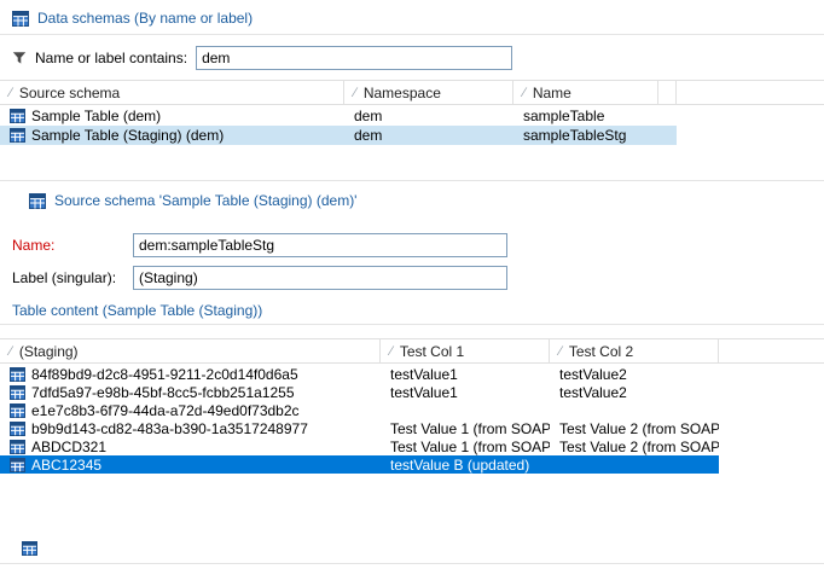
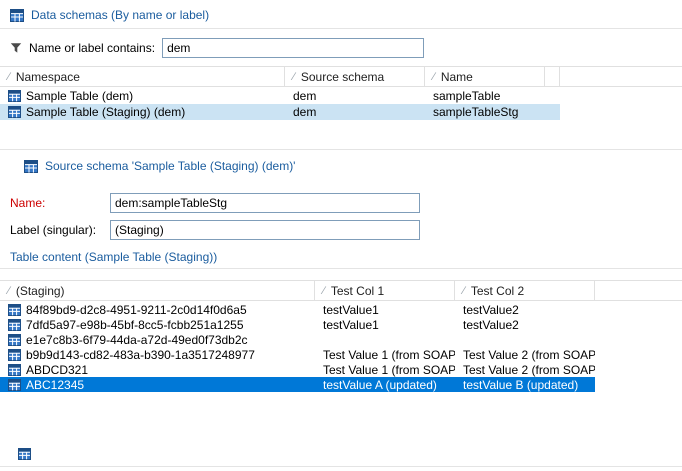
  Data schemas (By name or label)
  Name or label contains:
  dem
  ∕
- Source schema
+ Namespace
  ∕
- Namespace
+ Source schema
  ∕
  Name
  Sample Table (dem)
  dem
  sampleTable
  Sample Table (Staging) (dem)
  dem
  sampleTableStg
  Source schema 'Sample Table (Staging) (dem)'
  Name:
  dem:sampleTableStg
  Label (singular):
  (Staging)
  Table content (Sample Table (Staging))
  ∕
  (Staging)
  ∕
  Test Col 1
  ∕
  Test Col 2
  84f89bd9-d2c8-4951-9211-2c0d14f0d6a5
  testValue1
  testValue2
  7dfd5a97-e98b-45bf-8cc5-fcbb251a1255
  testValue1
  testValue2
  e1e7c8b3-6f79-44da-a72d-49ed0f73db2c
  b9b9d143-cd82-483a-b390-1a3517248977
  Test Value 1 (from SOAP
  Test Value 2 (from SOAP
  ABDCD321
  Test Value 1 (from SOAP
  Test Value 2 (from SOAP
  ABC12345
+ testValue A (updated)
  testValue B (updated)
